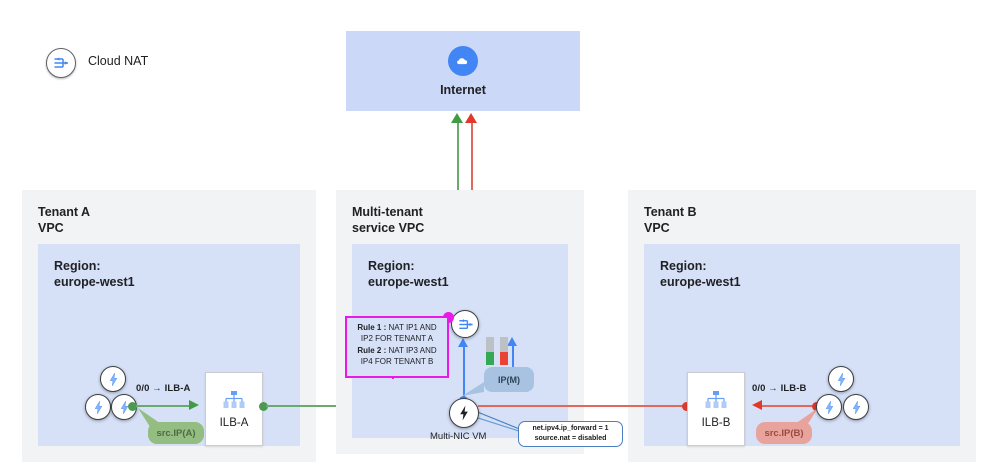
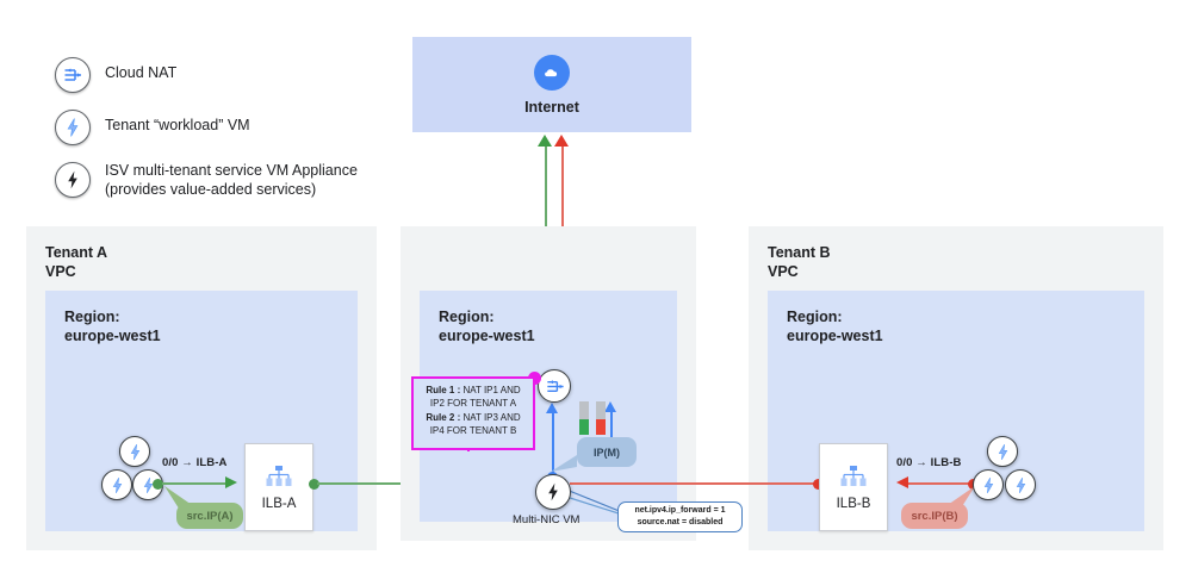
  Cloud NAT
+ Tenant “workload” VM
+ ISV multi-tenant service VM Appliance
+ (provides value-added services)
  Internet
  Tenant A
  VPC
  Region:
  europe-west1
  0/0 → ILB-A
  src.IP(A)
  ILB-A
- Multi-tenant
- service VPC
  Region:
  europe-west1
  Rule 1 : NAT IP1 AND
  IP2 FOR TENANT A
  Rule 2 : NAT IP3 AND
  IP4 FOR TENANT B
  IP(M)
  Multi-NIC VM
  Tenant B
  VPC
  Region:
  europe-west1
  ILB-B
  0/0 → ILB-B
  src.IP(B)
